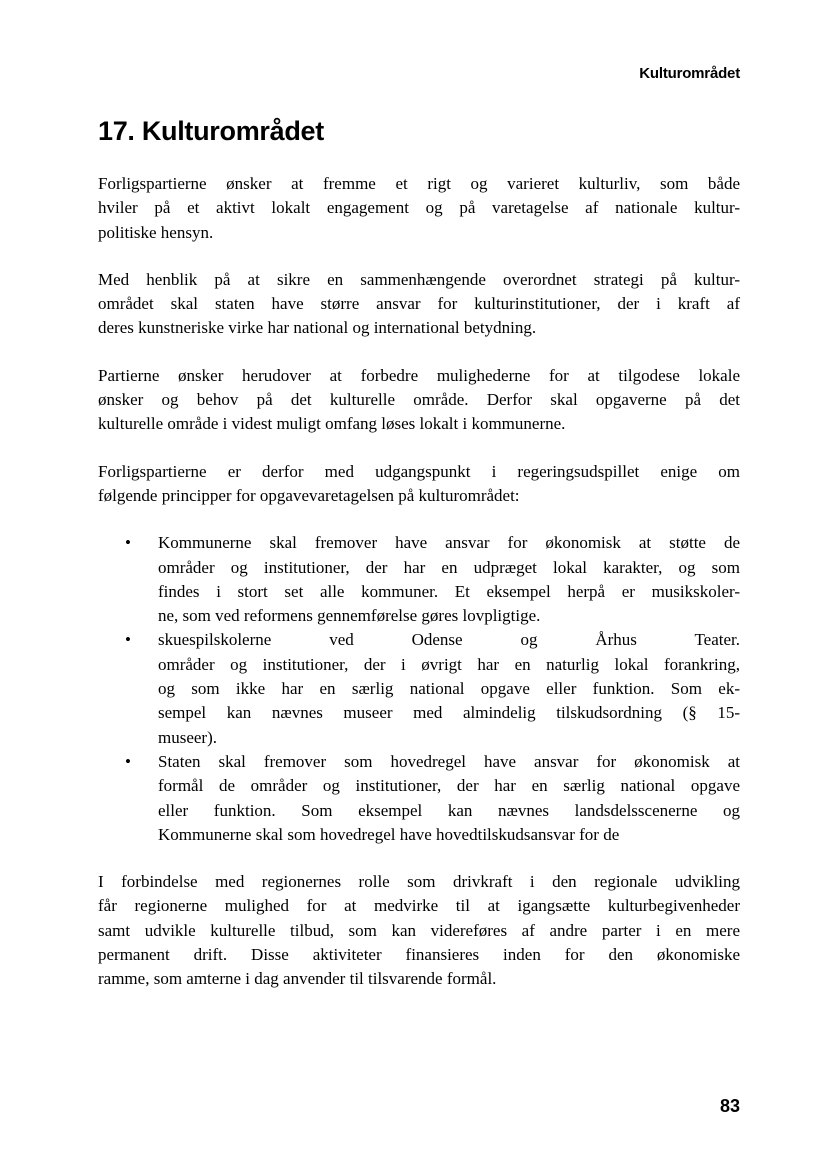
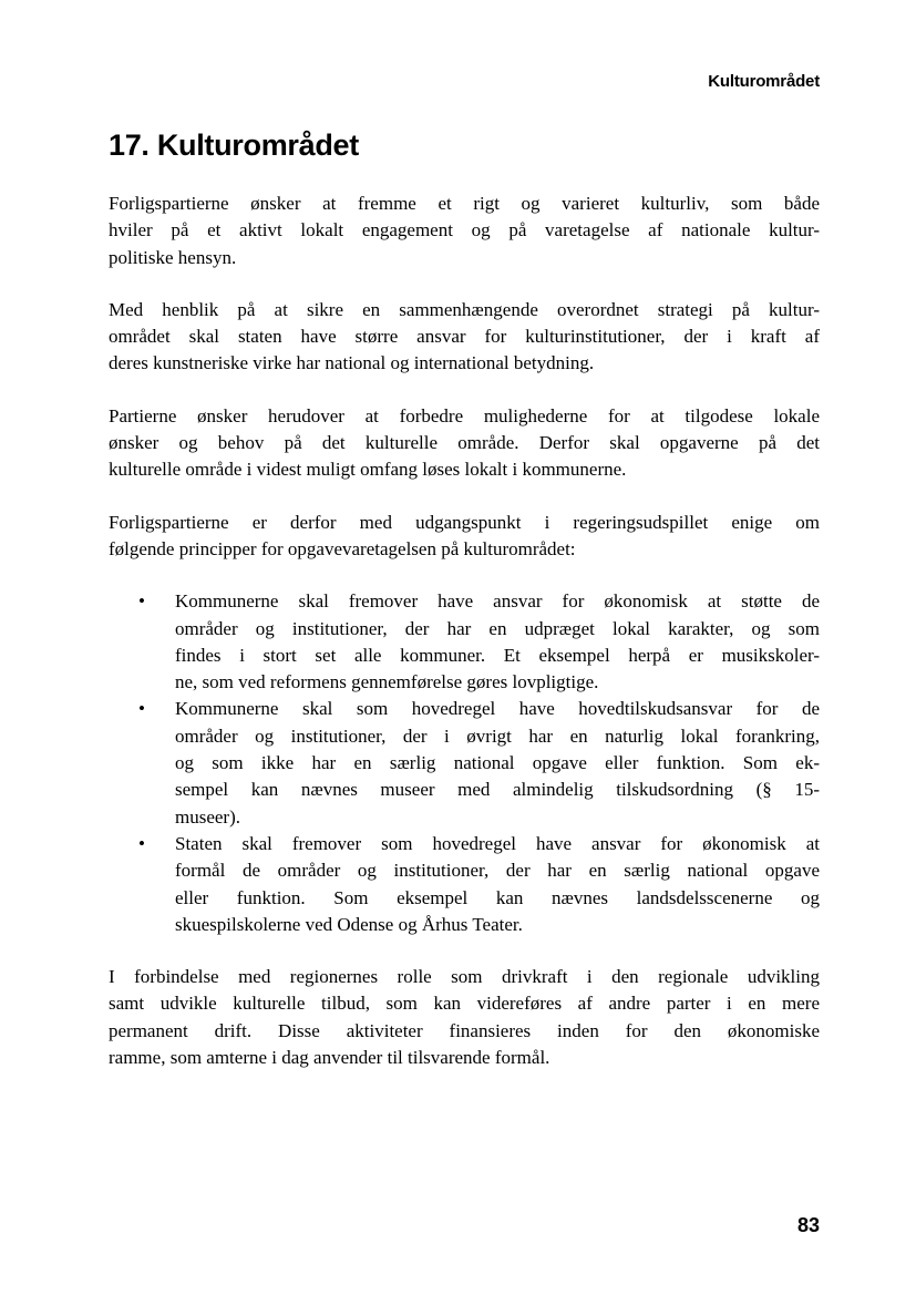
  Kulturområdet
  17. Kulturområdet
  Forligspartierne ønsker at fremme et rigt og varieret kulturliv, som både
  hviler på et aktivt lokalt engagement og på varetagelse af nationale kultur-
  politiske hensyn.
  Med henblik på at sikre en sammenhængende overordnet strategi på kultur-
  området skal staten have større ansvar for kulturinstitutioner, der i kraft af
  deres kunstneriske virke har national og international betydning.
  Partierne ønsker herudover at forbedre mulighederne for at tilgodese lokale
  ønsker og behov på det kulturelle område. Derfor skal opgaverne på det
  kulturelle område i videst muligt omfang løses lokalt i kommunerne.
  Forligspartierne er derfor med udgangspunkt i regeringsudspillet enige om
  følgende principper for opgavevaretagelsen på kulturområdet:
  •
  Kommunerne skal fremover have ansvar for økonomisk at støtte de
  områder og institutioner, der har en udpræget lokal karakter, og som
  findes i stort set alle kommuner. Et eksempel herpå er musikskoler-
  ne, som ved reformens gennemførelse gøres lovpligtige.
  •
- skuespilskolerne ved Odense og Århus Teater.
+ Kommunerne skal som hovedregel have hovedtilskudsansvar for de
  områder og institutioner, der i øvrigt har en naturlig lokal forankring,
  og som ikke har en særlig national opgave eller funktion. Som ek-
  sempel kan nævnes museer med almindelig tilskudsordning (§ 15-
  museer).
  •
  Staten skal fremover som hovedregel have ansvar for økonomisk at
  formål de områder og institutioner, der har en særlig national opgave
  eller funktion. Som eksempel kan nævnes landsdelsscenerne og
- Kommunerne skal som hovedregel have hovedtilskudsansvar for de
+ skuespilskolerne ved Odense og Århus Teater.
  I forbindelse med regionernes rolle som drivkraft i den regionale udvikling
- får regionerne mulighed for at medvirke til at igangsætte kulturbegivenheder
  samt udvikle kulturelle tilbud, som kan videreføres af andre parter i en mere
  permanent drift. Disse aktiviteter finansieres inden for den økonomiske
  ramme, som amterne i dag anvender til tilsvarende formål.
  83
